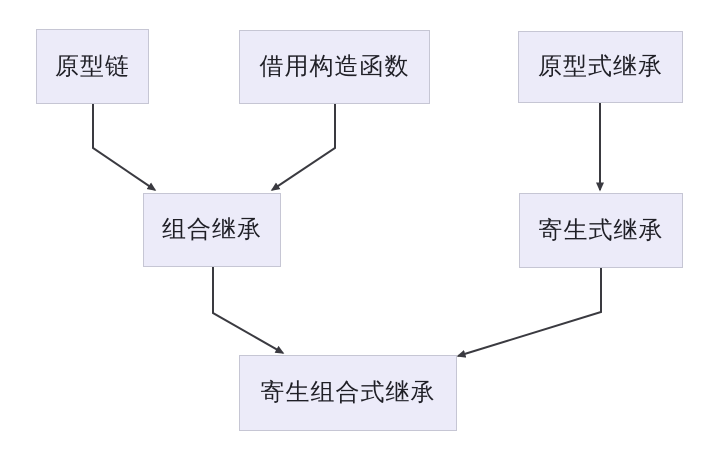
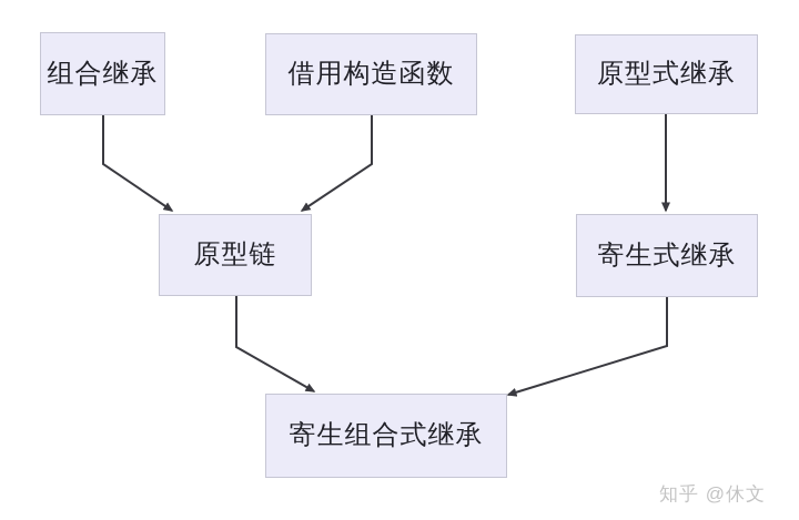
- 原型链
+ 组合继承
  借用构造函数
  原型式继承
- 组合继承
+ 原型链
  寄生式继承
  寄生组合式继承
+ 知乎 @休文
